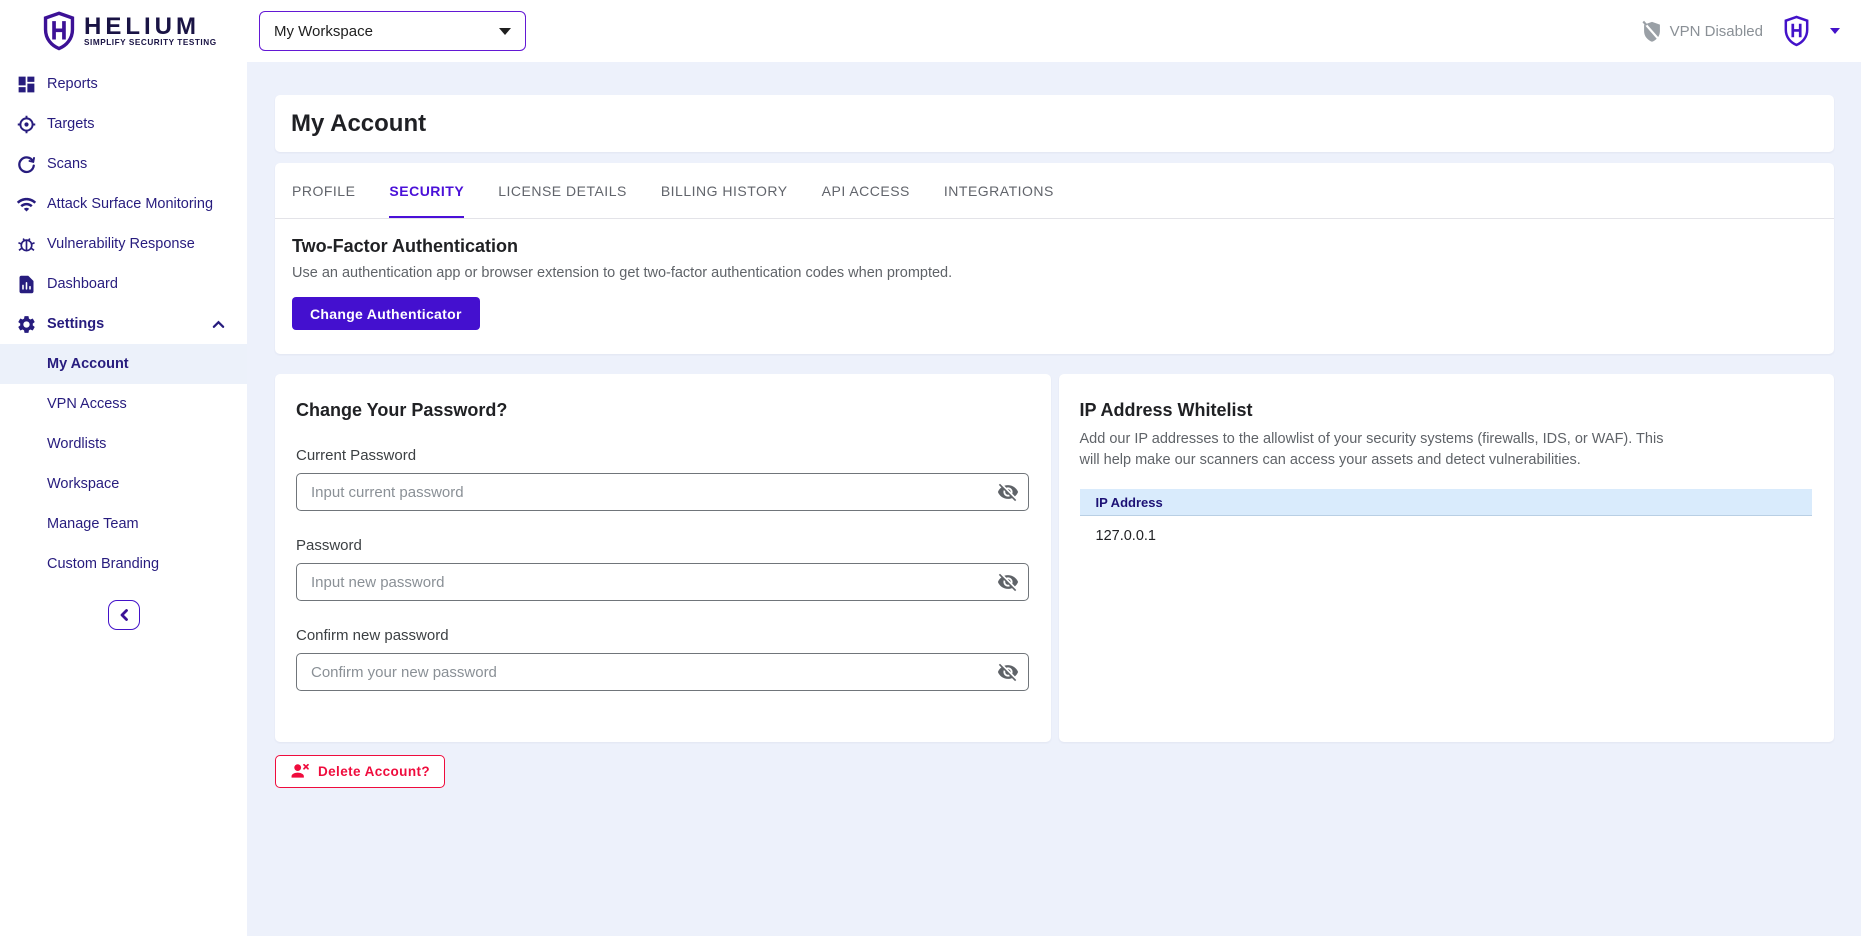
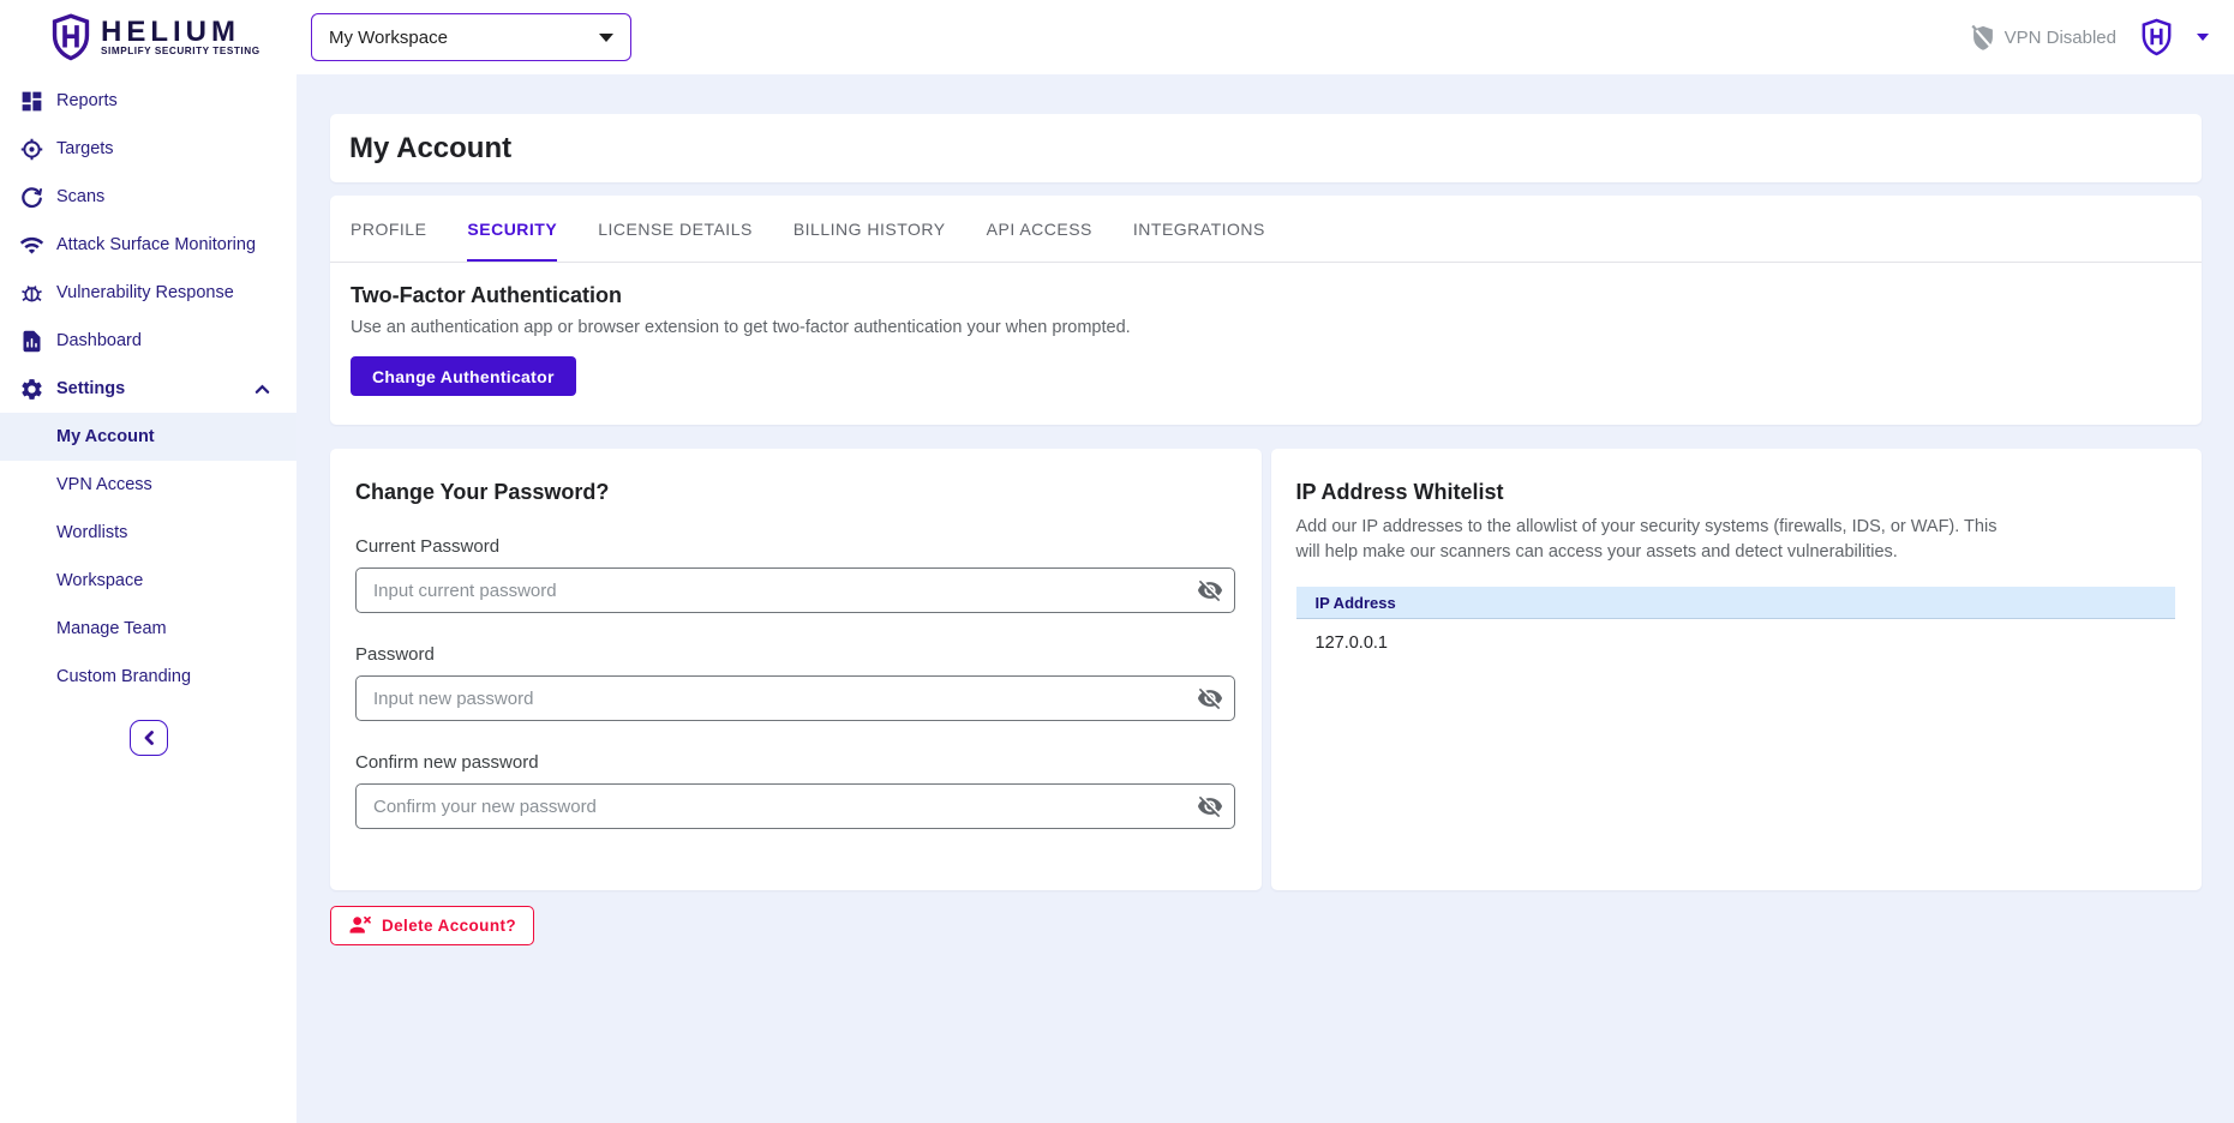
  HELIUM
  SIMPLIFY SECURITY TESTING
  Reports
  Targets
  Scans
  Attack Surface Monitoring
  Vulnerability Response
  Dashboard
  Settings
  My Account
  VPN Access
  Wordlists
  Workspace
  Manage Team
  Custom Branding
  My Workspace
  VPN Disabled
  My Account
  PROFILE
  SECURITY
  LICENSE DETAILS
  BILLING HISTORY
  API ACCESS
  INTEGRATIONS
  Two-Factor Authentication
- Use an authentication app or browser extension to get two-factor authentication codes when prompted.
+ Use an authentication app or browser extension to get two-factor authentication your when prompted.
  Change Authenticator
  Change Your Password?
  Current Password
  Input current password
  Password
  Input new password
  Confirm new password
  Confirm your new password
  IP Address Whitelist
  Add our IP addresses to the allowlist of your security systems (firewalls, IDS, or WAF). This will help make our scanners can access your assets and detect vulnerabilities.
  IP Address
  127.0.0.1
  Delete Account?
